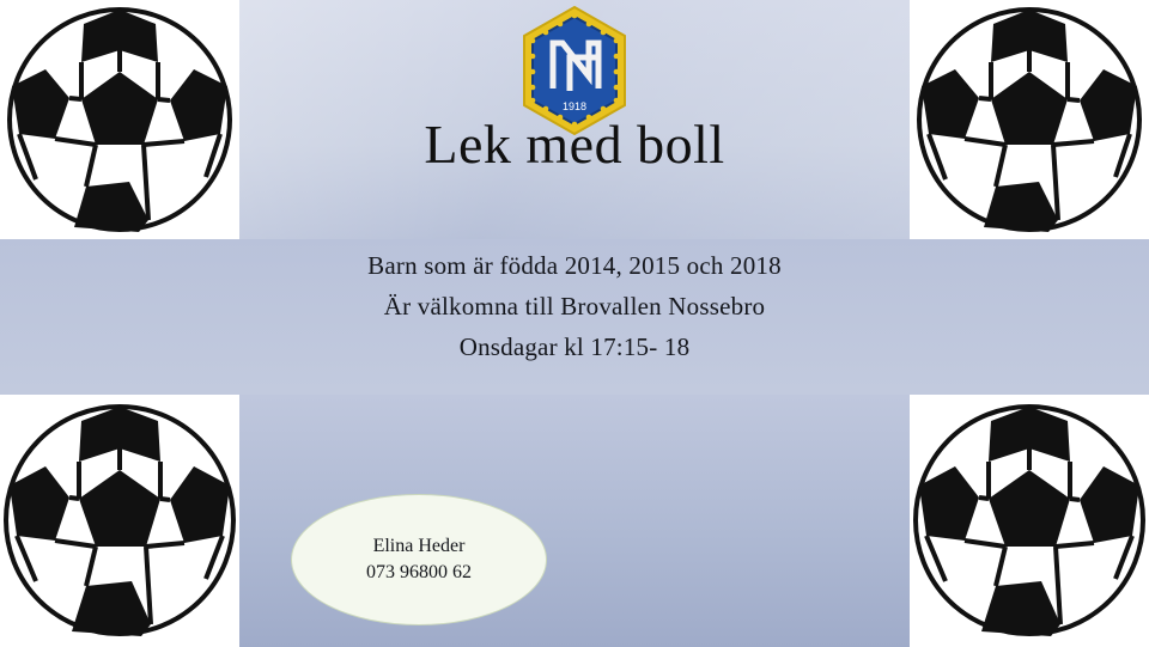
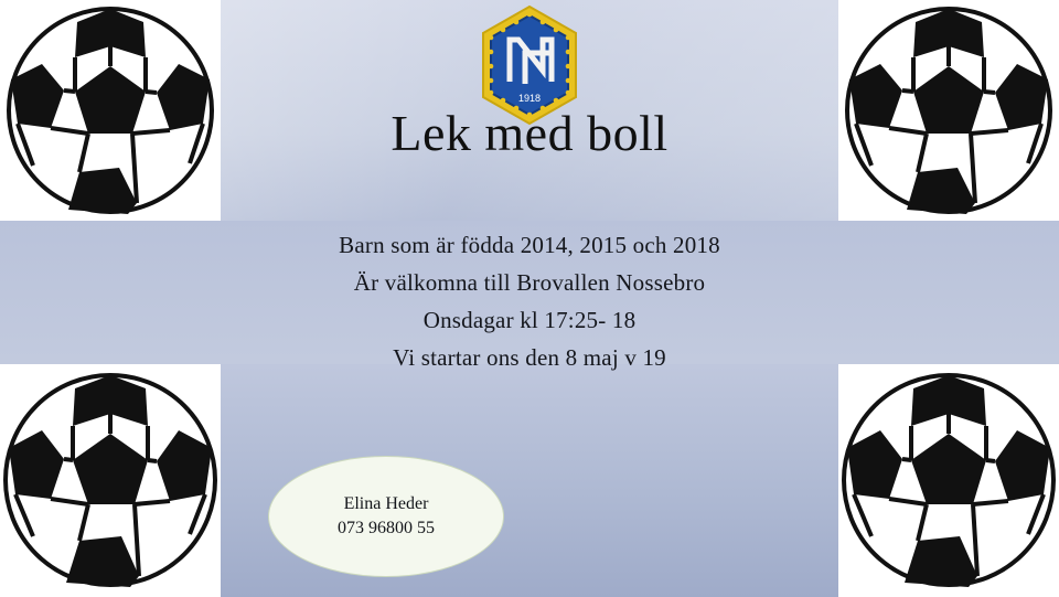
  1918
  Lek med boll
  Barn som är födda 2014, 2015 och 2018
  Är välkomna till Brovallen Nossebro
- Onsdagar kl 17:15- 18
+ Onsdagar kl 17:25- 18
+ Vi startar ons den 8 maj v 19
  Elina Heder
- 073 96800 62
+ 073 96800 55
